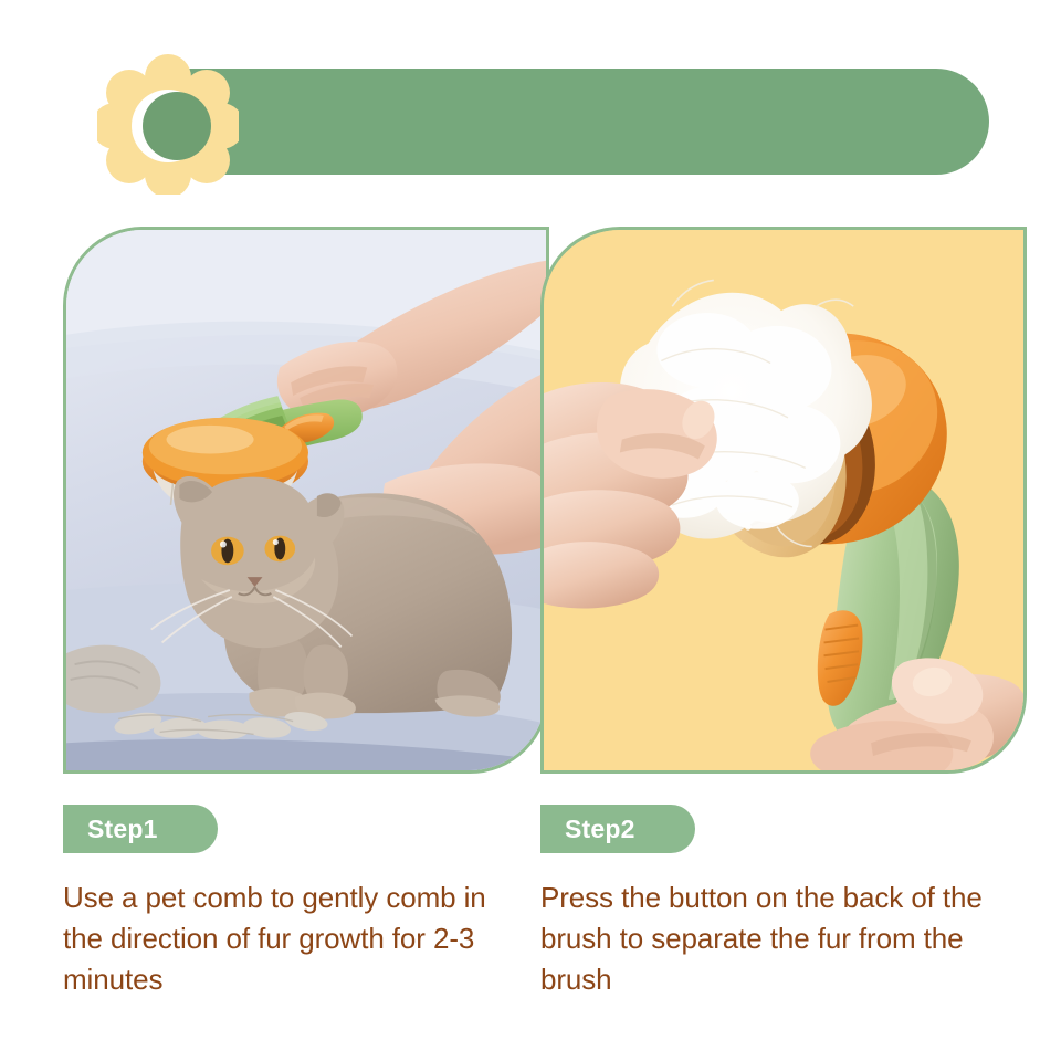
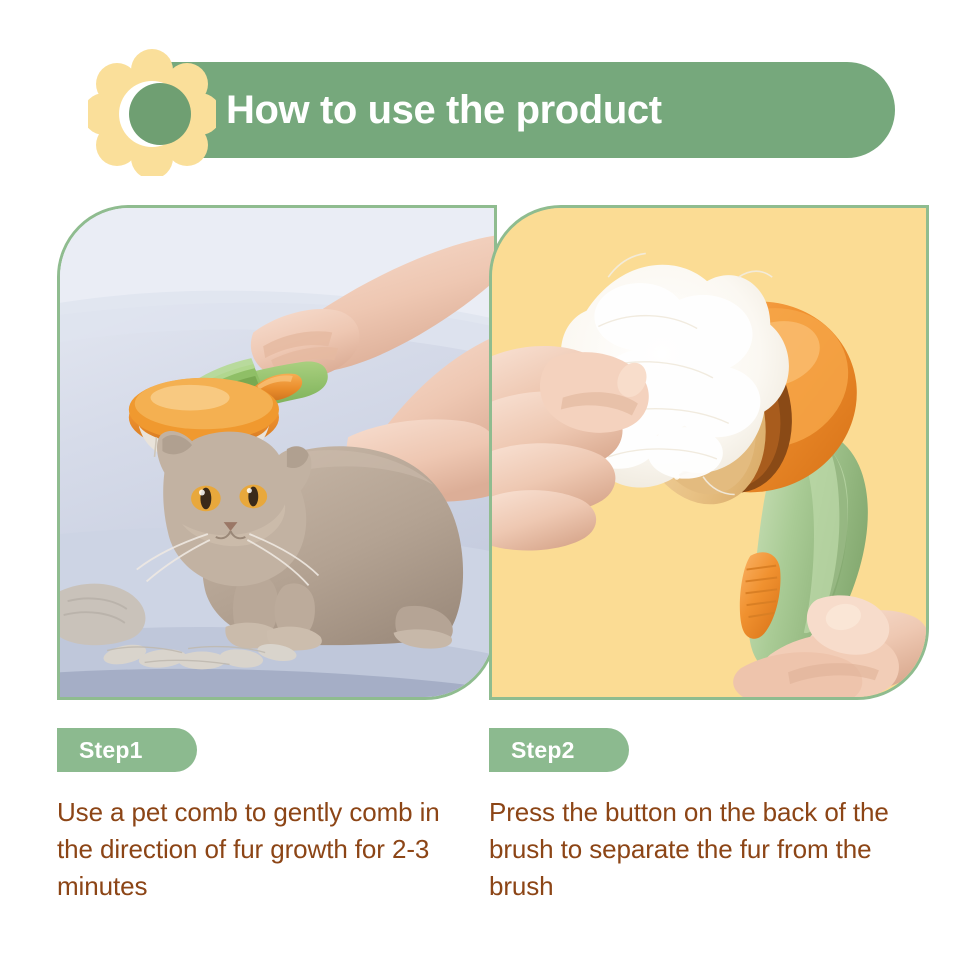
+ How to use the product
  Step1
  Use a pet comb to gently comb in the direction of fur growth for 2-3 minutes
  Step2
  Press the button on the back of the brush to separate the fur from the brush
